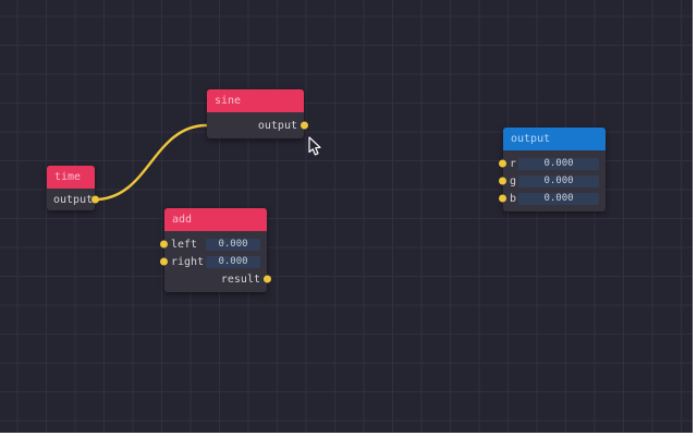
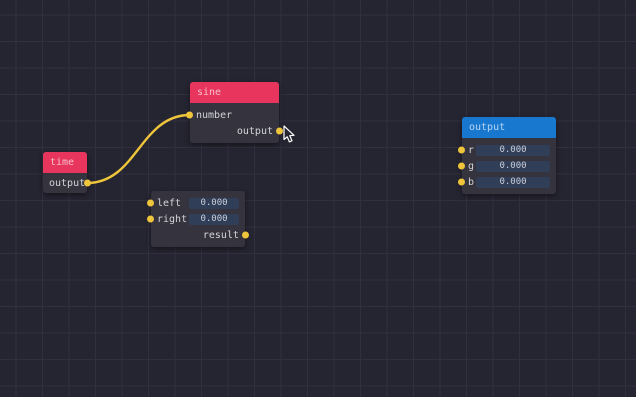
  time
  output
  sine
+ number
  output
- add
  left
  0.000
  right
  0.000
  result
  output
  r
  0.000
  g
  0.000
  b
  0.000
